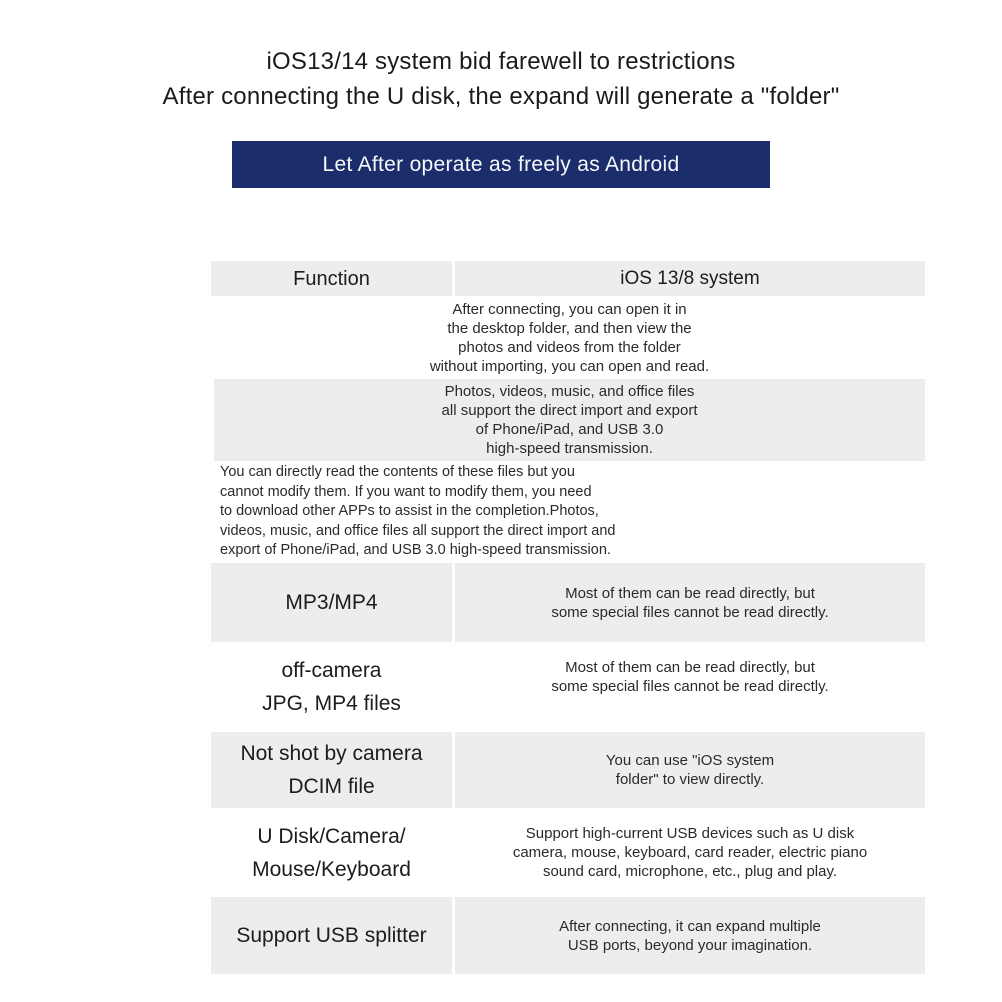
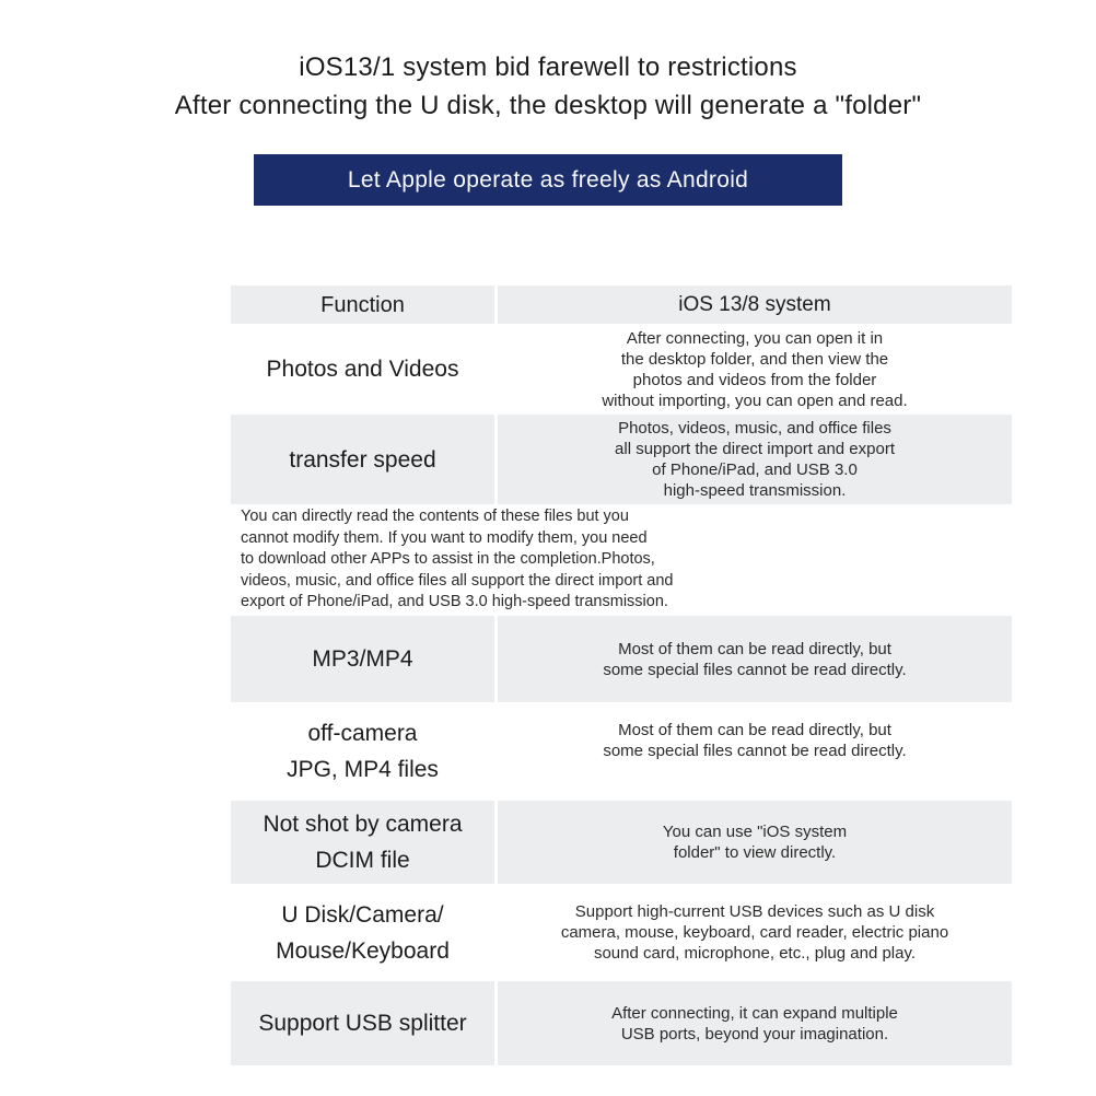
- iOS13/14 system bid farewell to restrictions
+ iOS13/1 system bid farewell to restrictions
- After connecting the U disk, the expand will generate a "folder"
+ After connecting the U disk, the desktop will generate a "folder"
- Let After operate as freely as Android
+ Let Apple operate as freely as Android
  Function
  iOS 13/8 system
+ Photos and Videos
  After connecting, you can open it in
  the desktop folder, and then view the
  photos and videos from the folder
  without importing, you can open and read.
+ transfer speed
  Photos, videos, music, and office files
  all support the direct import and export
  of Phone/iPad, and USB 3.0
  high-speed transmission.
  You can directly read the contents of these files but you
  cannot modify them. If you want to modify them, you need
  to download other APPs to assist in the completion.Photos,
  videos, music, and office files all support the direct import and
  export of Phone/iPad, and USB 3.0 high-speed transmission.
  MP3/MP4
  Most of them can be read directly, but
  some special files cannot be read directly.
  off-camera
  JPG, MP4 files
  Most of them can be read directly, but
  some special files cannot be read directly.
  Not shot by camera
  DCIM file
  You can use "iOS system
  folder" to view directly.
  U Disk/Camera/
  Mouse/Keyboard
  Support high-current USB devices such as U disk
  camera, mouse, keyboard, card reader, electric piano
  sound card, microphone, etc., plug and play.
  Support USB splitter
  After connecting, it can expand multiple
  USB ports, beyond your imagination.
